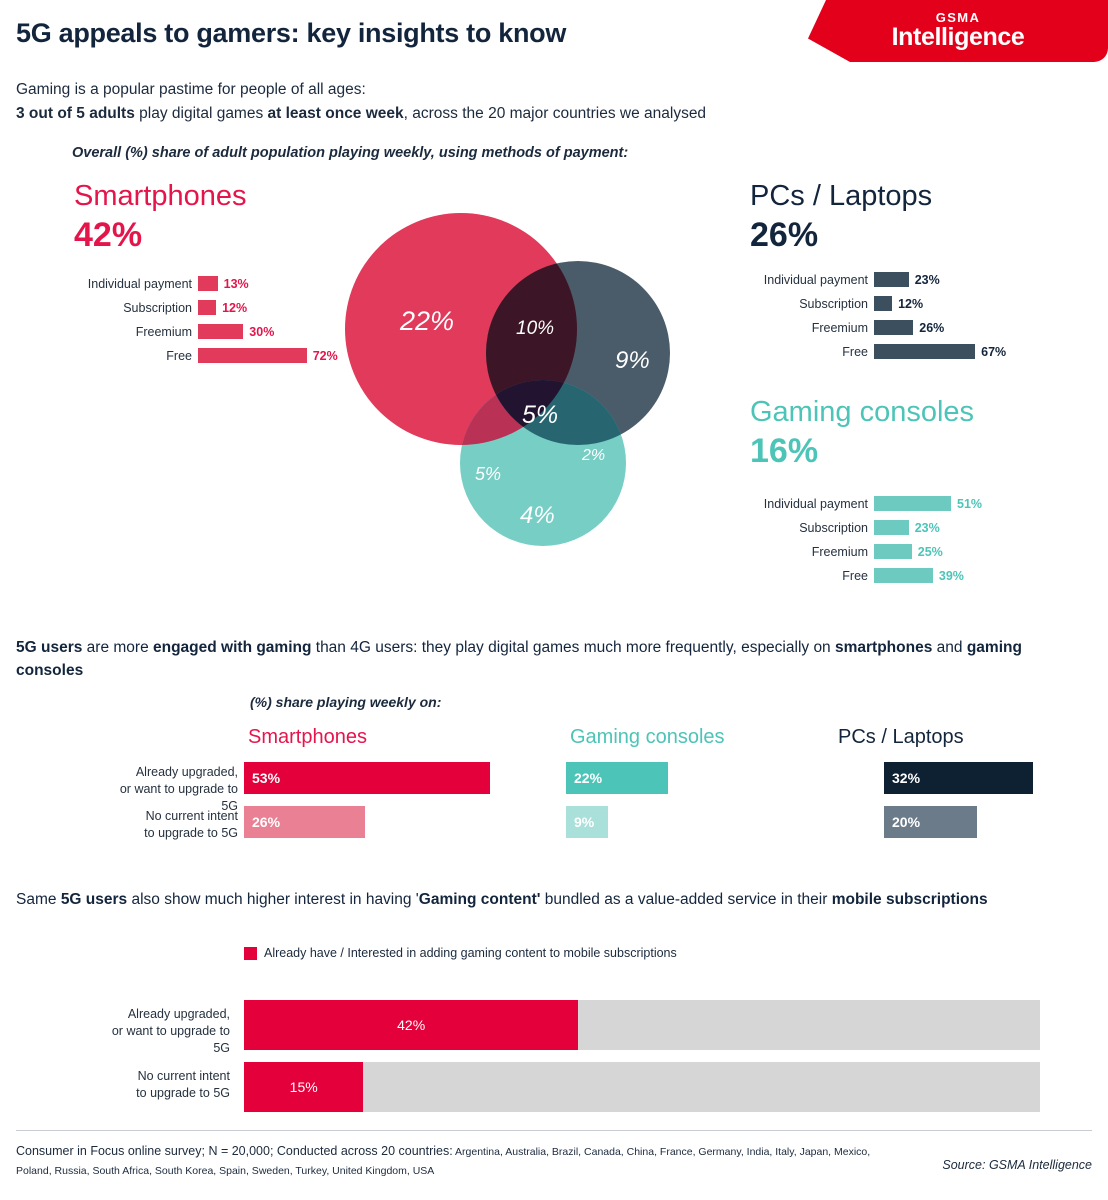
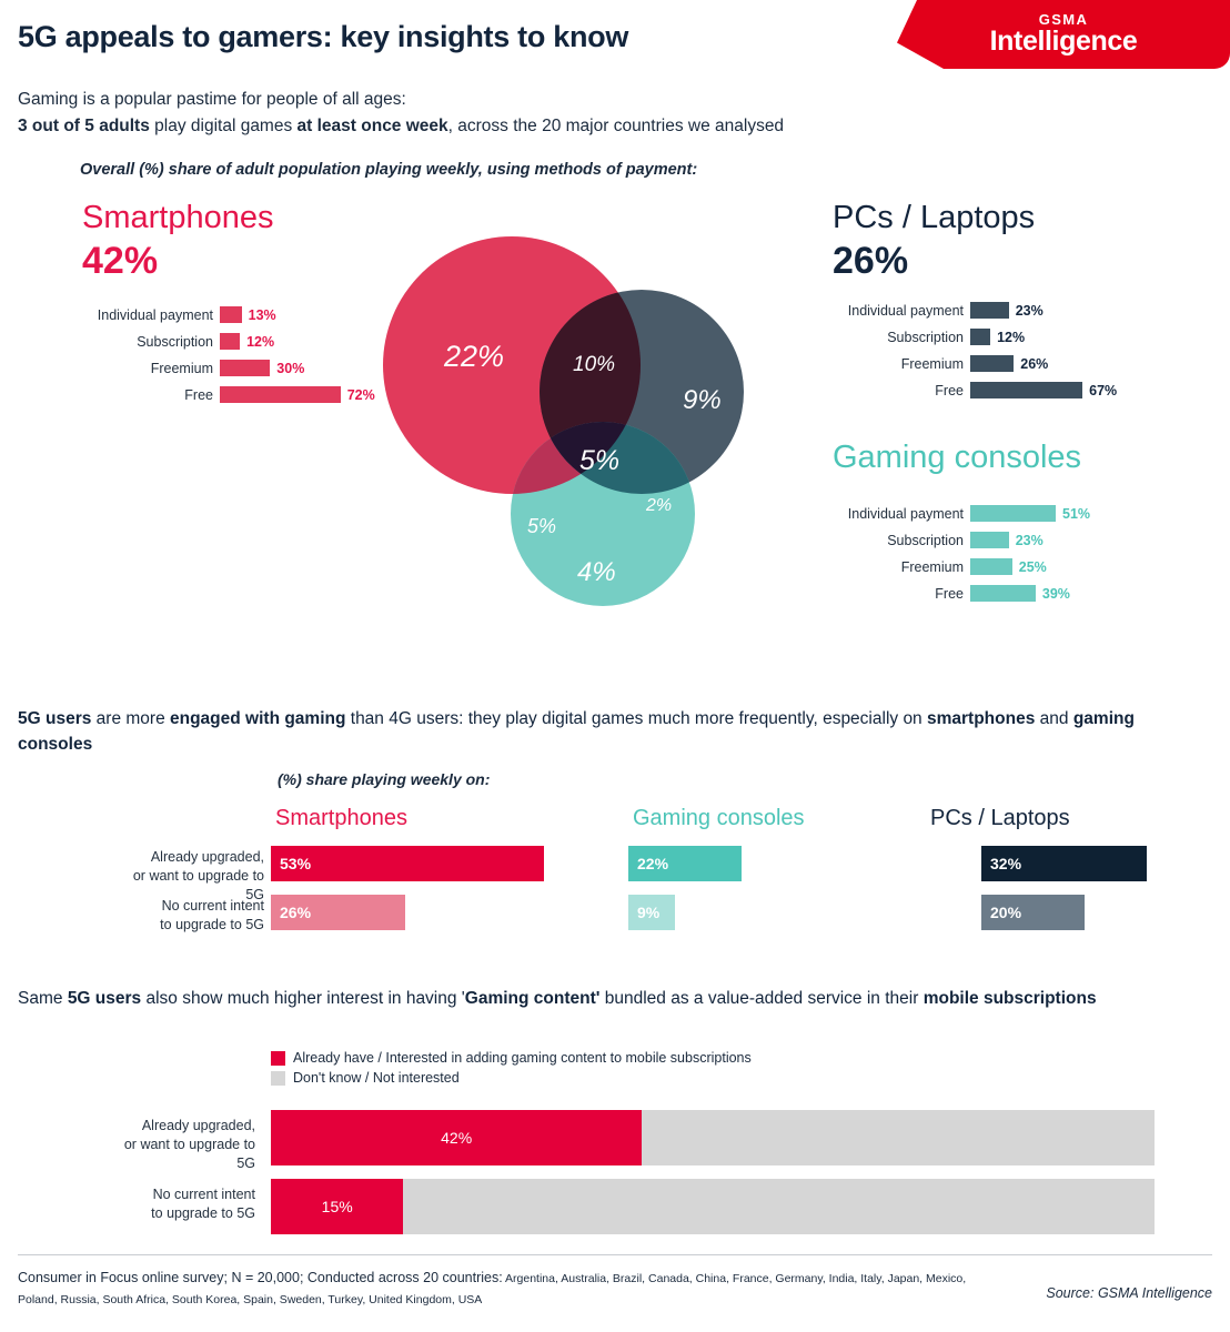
  5G appeals to gamers: key insights to know
  GSMA
  Intelligence
  Gaming is a popular pastime for people of all ages:
  3 out of 5 adults play digital games at least once week, across the 20 major countries we analysed
  Overall (%) share of adult population playing weekly, using methods of payment:
  Smartphones
  42%
  Individual payment
  13%
  Subscription
  12%
  Freemium
  30%
  Free
  72%
  PCs / Laptops
  26%
  Individual payment
  23%
  Subscription
  12%
  Freemium
  26%
  Free
  67%
  Gaming consoles
- 16%
  Individual payment
  51%
  Subscription
  23%
  Freemium
  25%
  Free
  39%
  22%
  10%
  9%
  5%
  5%
  2%
  4%
  5G users are more engaged with gaming than 4G users: they play digital games much more frequently, especially on smartphones and gaming consoles
  (%) share playing weekly on:
  Smartphones
  Gaming consoles
  PCs / Laptops
  Already upgraded,
  or want to upgrade to 5G
  No current intent
  to upgrade to 5G
  Same 5G users also show much higher interest in having 'Gaming content' bundled as a value-added service in their mobile subscriptions
  Already have / Interested in adding gaming content to mobile subscriptions
+ Don't know / Not interested
  Already upgraded,
  or want to upgrade to 5G
  No current intent
  to upgrade to 5G
  Consumer in Focus online survey; N = 20,000; Conducted across 20 countries: Argentina, Australia, Brazil, Canada, China, France, Germany, India, Italy, Japan, Mexico, Poland, Russia, South Africa, South Korea, Spain, Sweden, Turkey, United Kingdom, USA
  Source: GSMA Intelligence
  53%
  26%
  22%
  9%
  32%
  20%
  42%
  15%
